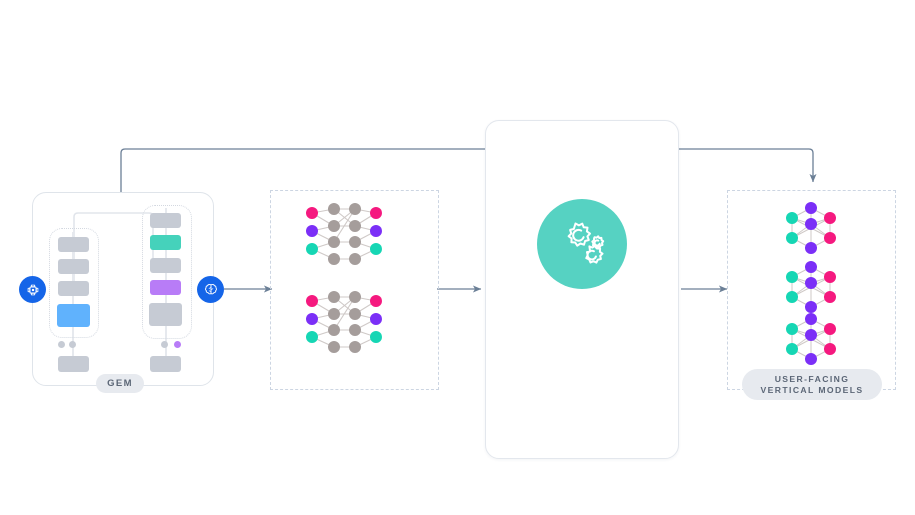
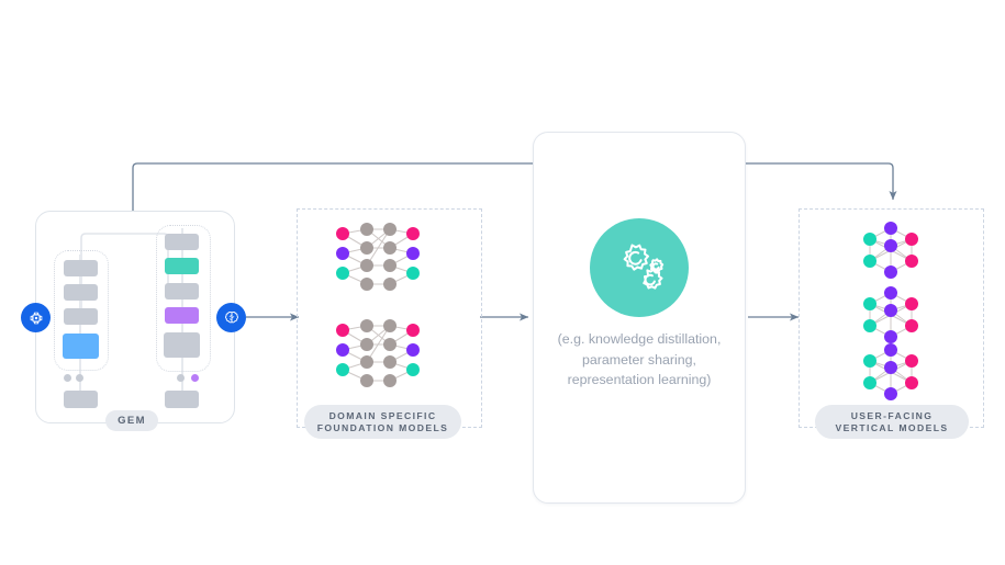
  GEM
+ DOMAIN SPECIFIC
+ FOUNDATION MODELS
+ (e.g. knowledge distillation, parameter sharing, representation learning)
  USER-FACING
  VERTICAL MODELS
